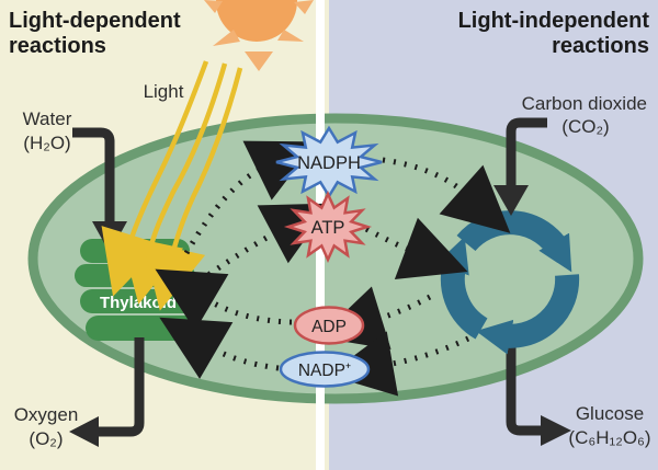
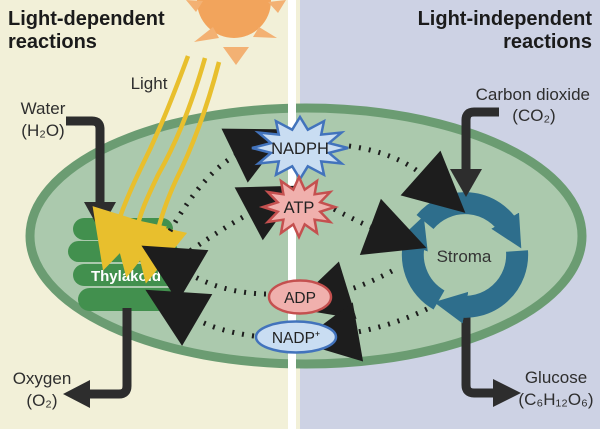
+ Stroma
  Thylakoid
  NADPH
  ATP
  ADP
  NADP⁺
  Light-dependent
  reactions
  Light-independent
  reactions
  Light
  Water
  (H₂O)
  Oxygen
  (O₂)
  Carbon dioxide
  (CO₂)
  Glucose
  (C₆H₁₂O₆)
